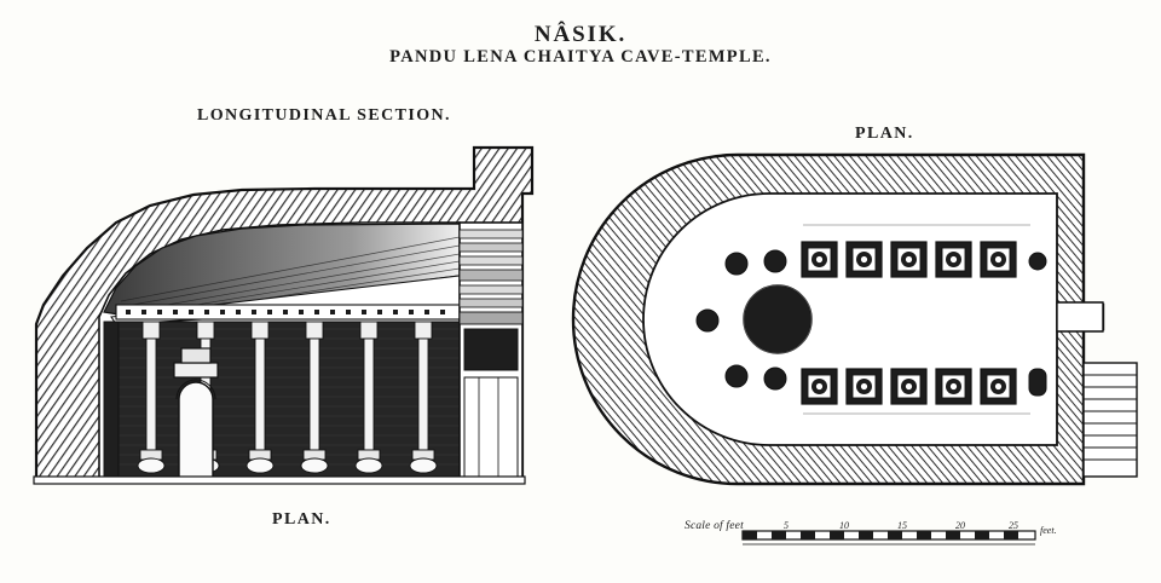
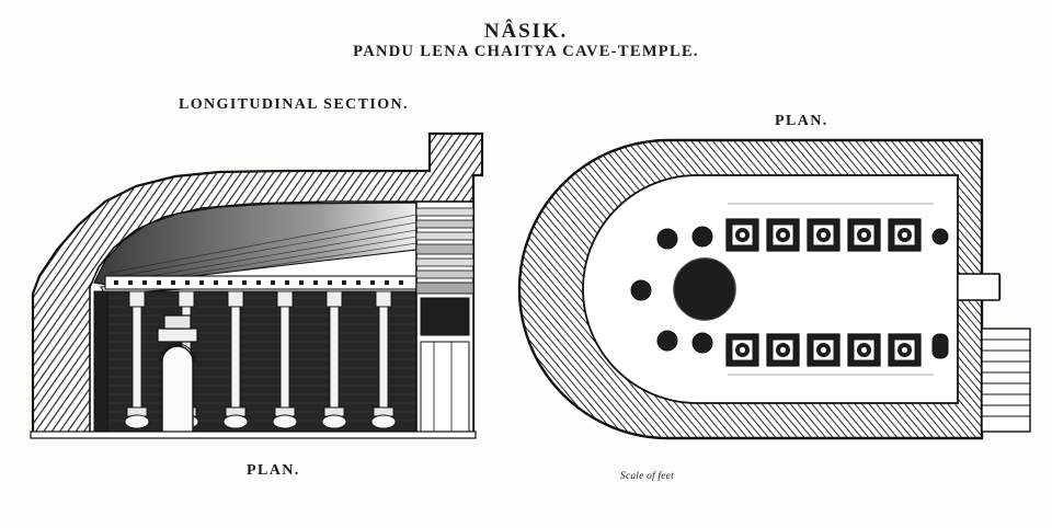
  NÂSIK.
  PANDU LENA CHAITYA CAVE-TEMPLE.
  LONGITUDINAL SECTION.
  PLAN.
  PLAN.
  Scale of feet
- 5
- 10
- 15
- 20
- 25
- feet.
